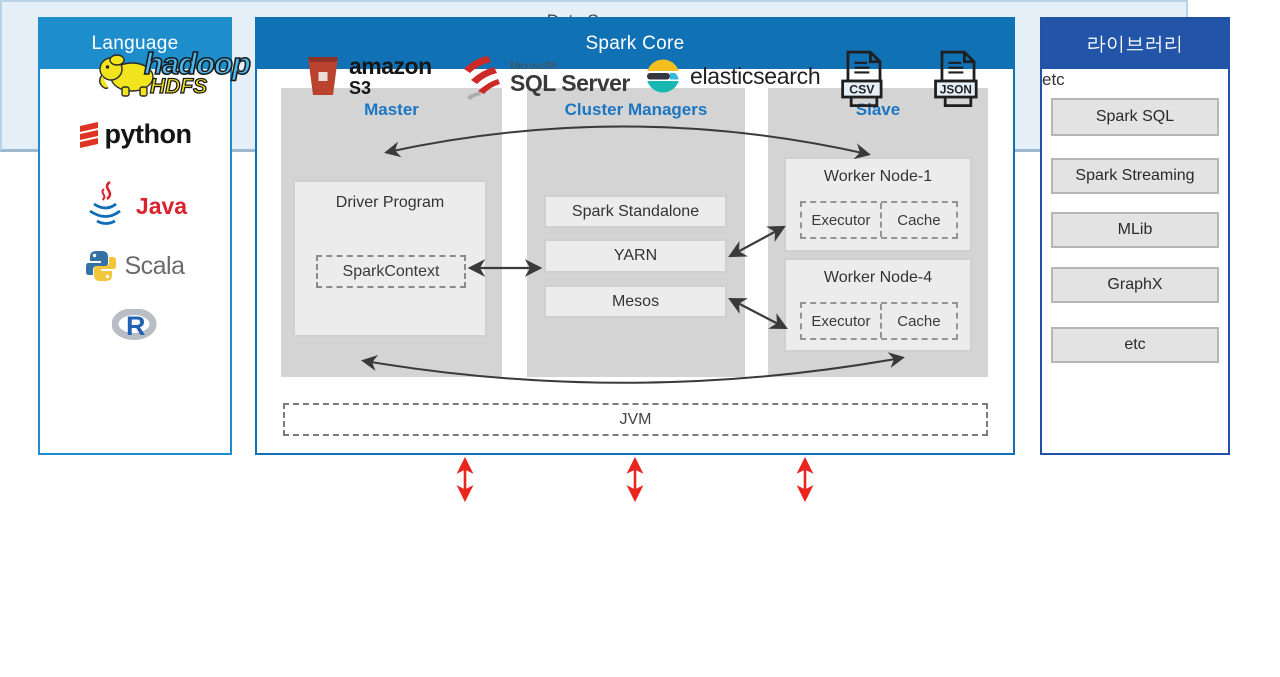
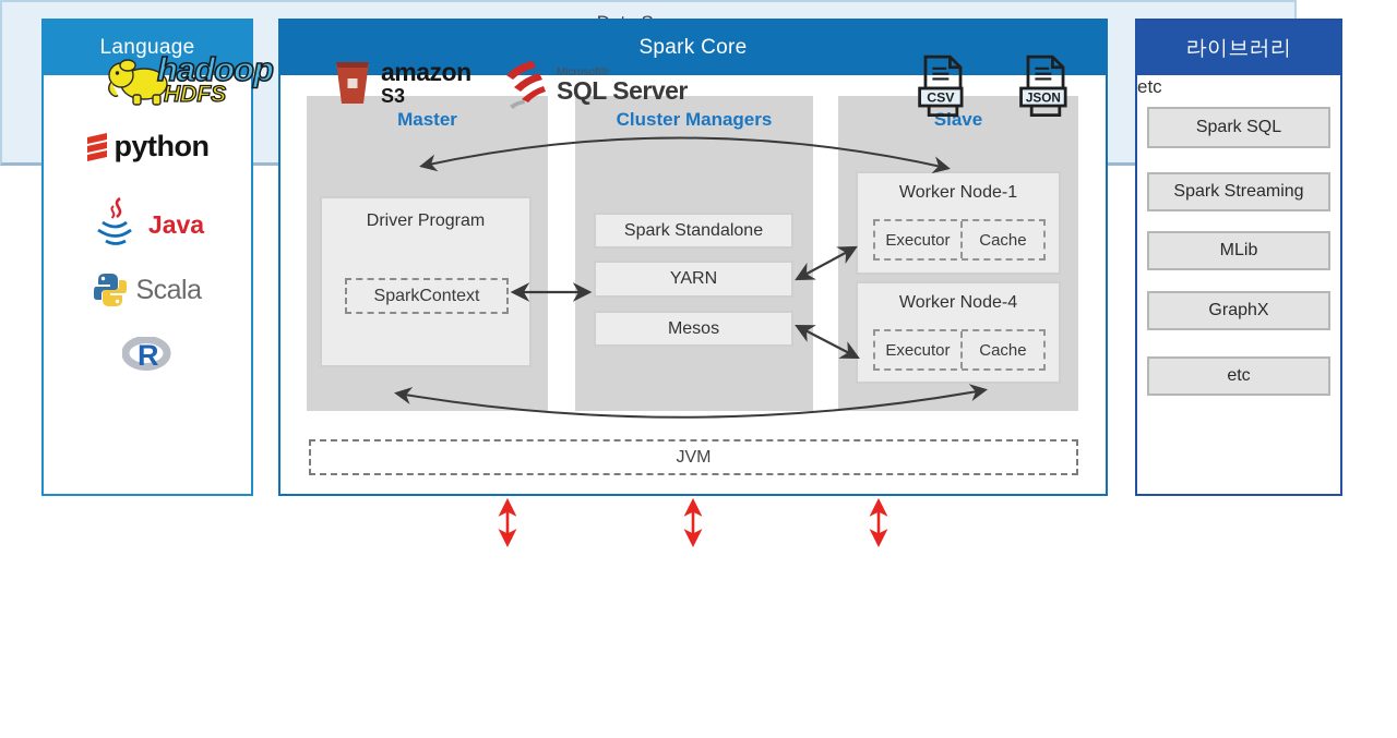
  Language
  python
  Java
  Scala
  R
  Spark Core
  Master
  Driver Program
  SparkContext
  Cluster Managers
  Spark Standalone
  YARN
  Mesos
  Slave
  Worker Node-1
  Executor
  Cache
  Worker Node-4
  Executor
  Cache
  JVM
  라이브러리
  Spark SQL
  Spark Streaming
  MLib
  GraphX
  etc
  hadoop
  HDFS
  amazon
  S3
  Microsoft®
  SQL Server
- elasticsearch
  CSV
  JSON
  etc
